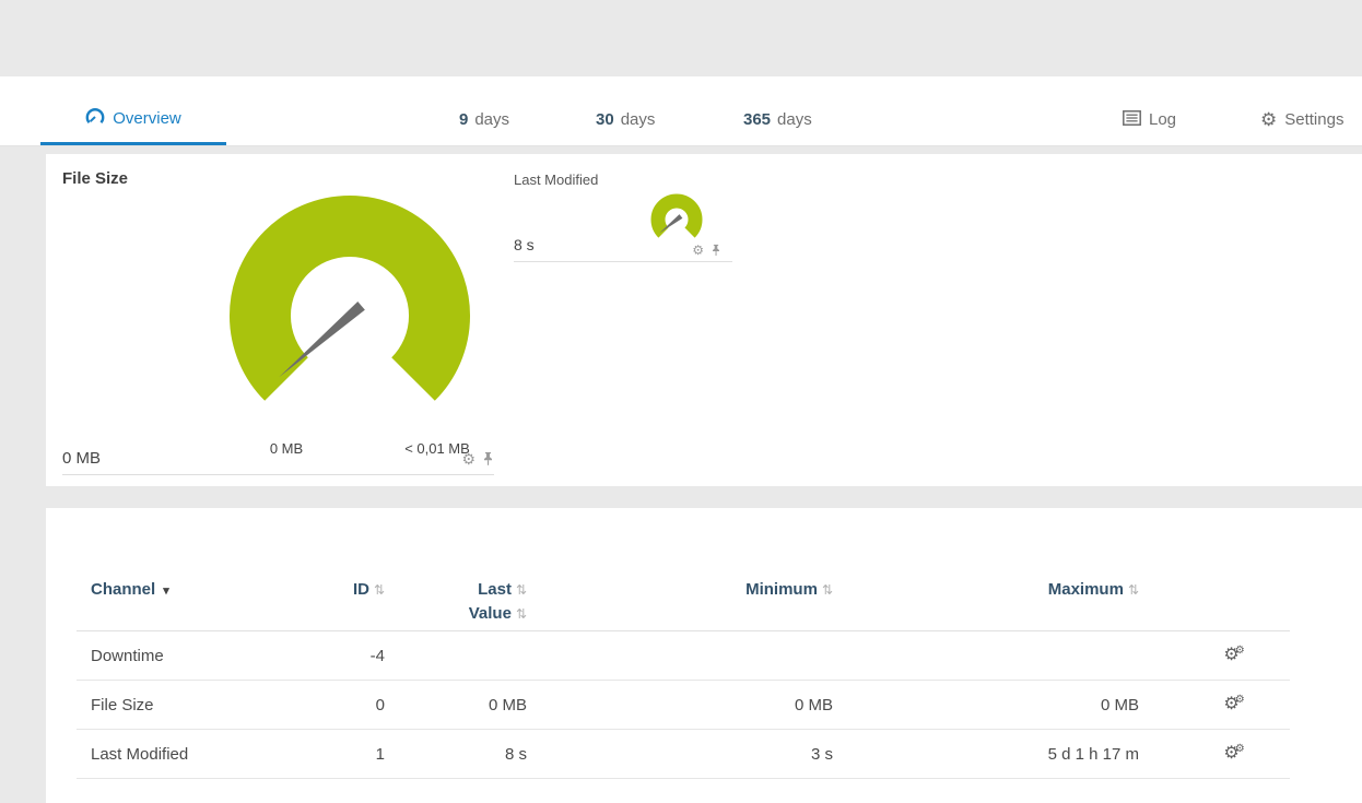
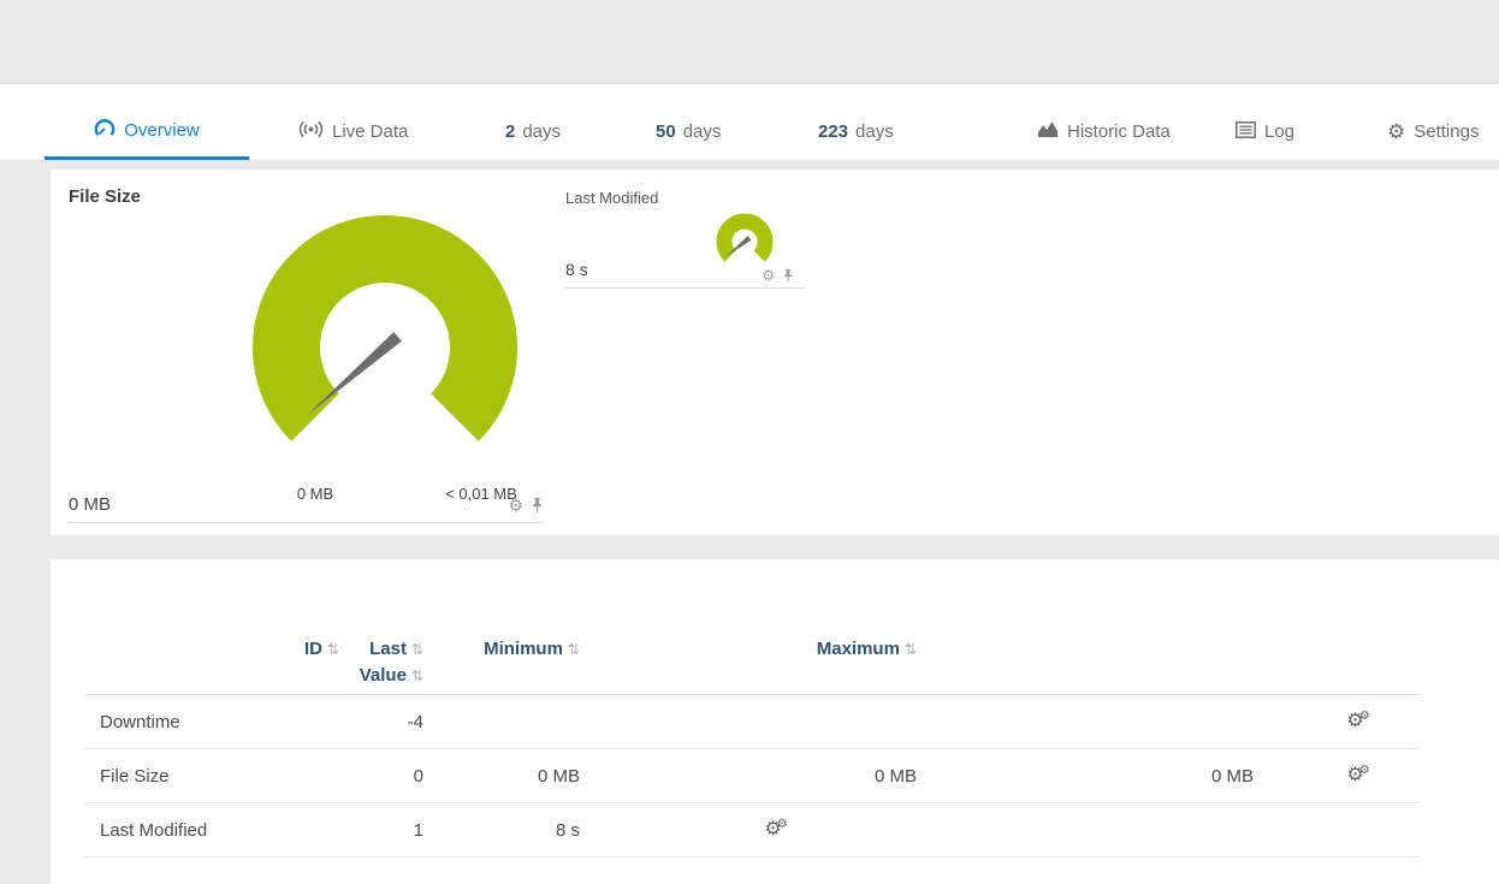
  Overview
+ Live Data
- 9
+ 2
  days
- 30
+ 50
  days
- 365
+ 223
  days
+ Historic Data
  Log
  ⚙
  Settings
  File Size
  0 MB
  < 0,01 MB
  0 MB
  ⚙
  Last Modified
  8 s
  ⚙
- Channel ▾
  ID ⇅
  Last ⇅
  Value ⇅
  Minimum ⇅
  Maximum ⇅
  Downtime
  -4
  ⚙⚙
  File Size
  0
  0 MB
  0 MB
  0 MB
  ⚙⚙
  Last Modified
  1
  8 s
- 3 s
- 5 d 1 h 17 m
  ⚙⚙
